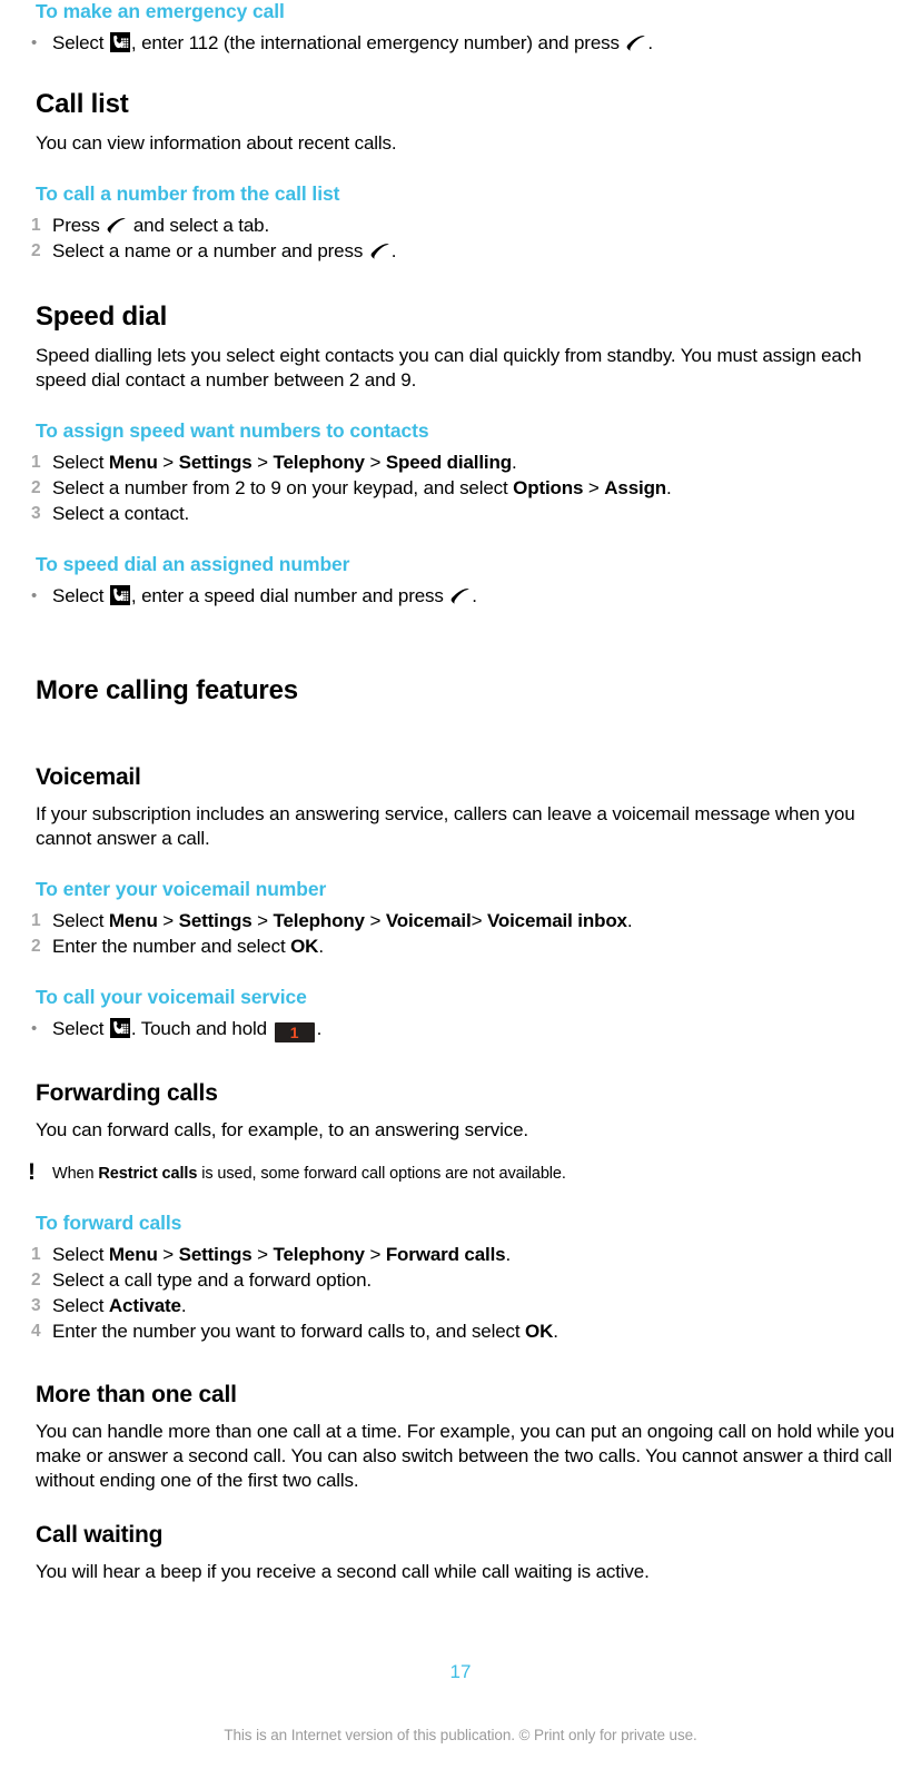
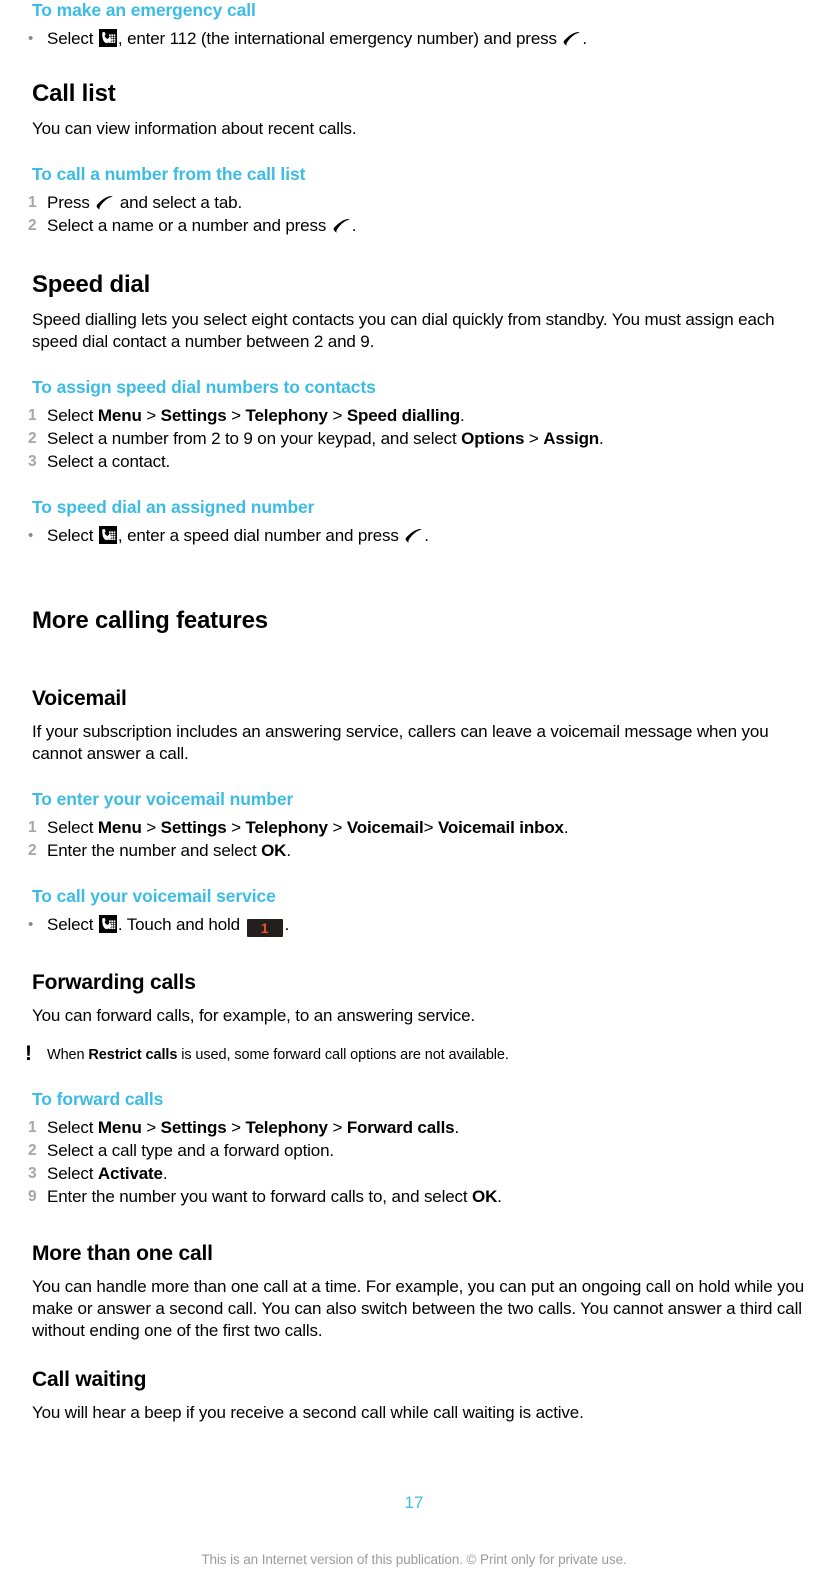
  To make an emergency call
  •
  Select , enter 112 (the international emergency number) and press .
  Call list
  You can view information about recent calls.
  To call a number from the call list
  1
  Press and select a tab.
  2
  Select a name or a number and press .
  Speed dial
  Speed dialling lets you select eight contacts you can dial quickly from standby. You must assign each speed dial contact a number between 2 and 9.
- To assign speed want numbers to contacts
+ To assign speed dial numbers to contacts
  1
  Select Menu > Settings > Telephony > Speed dialling.
  2
  Select a number from 2 to 9 on your keypad, and select Options > Assign.
  3
  Select a contact.
  To speed dial an assigned number
  •
  Select , enter a speed dial number and press .
  More calling features
  Voicemail
  If your subscription includes an answering service, callers can leave a voicemail message when you cannot answer a call.
  To enter your voicemail number
  1
  Select Menu > Settings > Telephony > Voicemail> Voicemail inbox.
  2
  Enter the number and select OK.
  To call your voicemail service
  •
  Select . Touch and hold 1 .
  Forwarding calls
  You can forward calls, for example, to an answering service.
  !
  When Restrict calls is used, some forward call options are not available.
  To forward calls
  1
  Select Menu > Settings > Telephony > Forward calls.
  2
  Select a call type and a forward option.
  3
  Select Activate.
- 4
+ 9
  Enter the number you want to forward calls to, and select OK.
  More than one call
  You can handle more than one call at a time. For example, you can put an ongoing call on hold while you make or answer a second call. You can also switch between the two calls. You cannot answer a third call without ending one of the first two calls.
  Call waiting
  You will hear a beep if you receive a second call while call waiting is active.
  17
  This is an Internet version of this publication. © Print only for private use.
